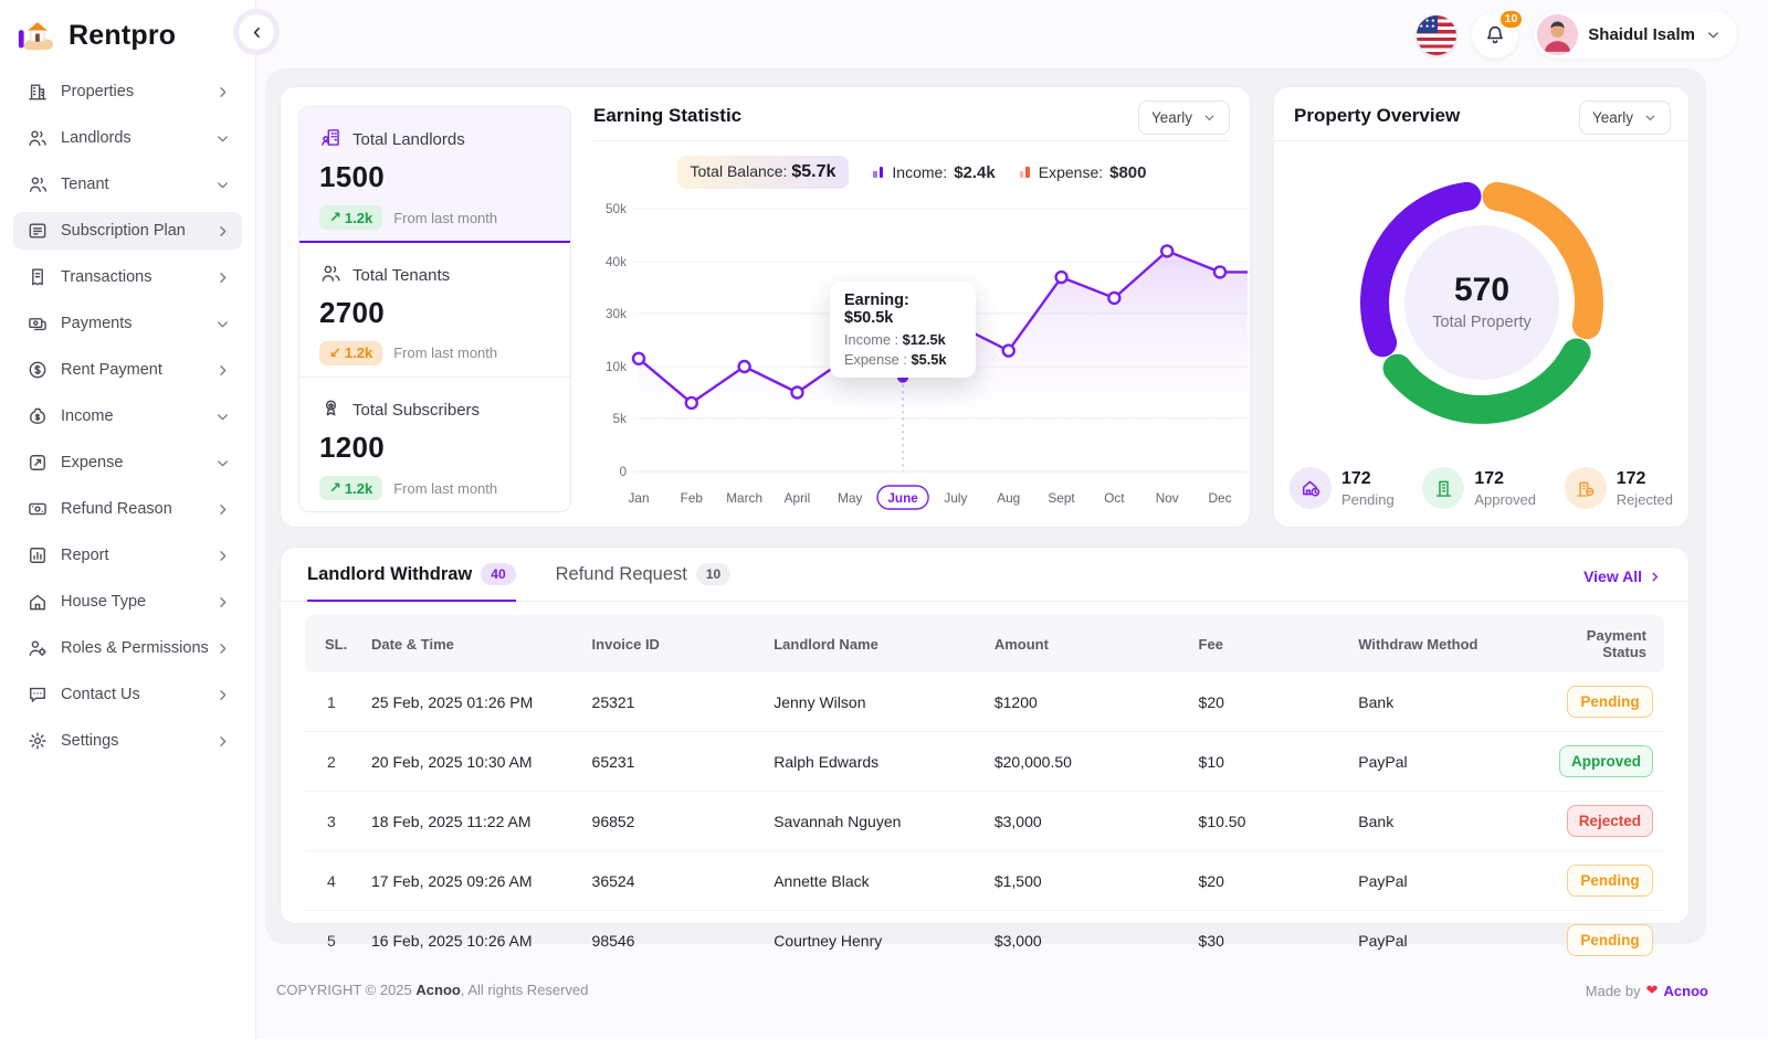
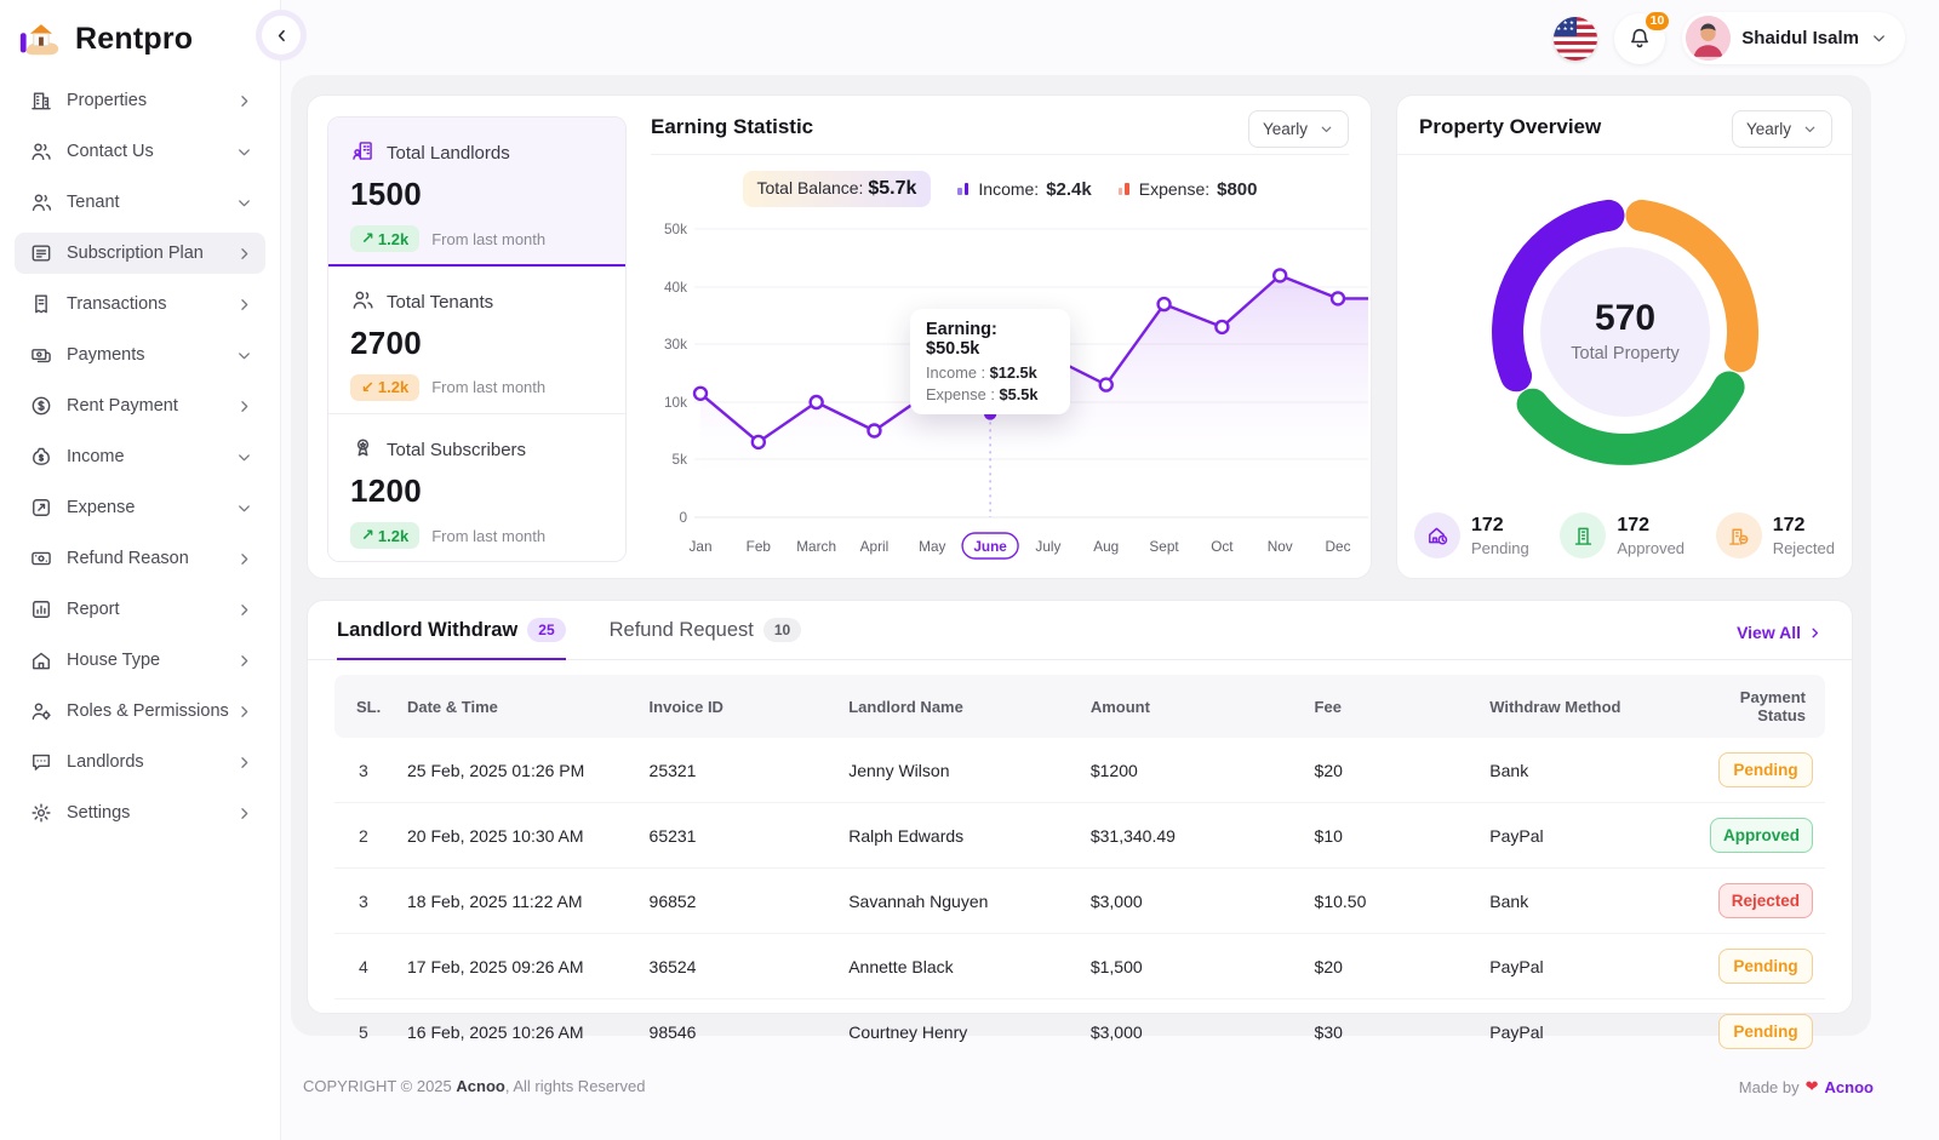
  Rentpro
  Properties
- Landlords
+ Contact Us
  Tenant
  Subscription Plan
  Transactions
  Payments
  Rent Payment
  Income
  Expense
  Refund Reason
  Report
  House Type
  Roles & Permissions
- Contact Us
+ Landlords
  Settings
  10
  Shaidul Isalm
  Total Landlords
  1500
  ↗
  1.2k
  From last month
  Total Tenants
  2700
  ↙
  1.2k
  From last month
  Total Subscribers
  1200
  ↗
  1.2k
  From last month
  Earning Statistic
  Yearly
  Total Balance: $5.7k
  Income:
  $2.4k
  Expense:
  $800
  50k
  40k
  30k
  10k
  5k
  0
  Jan
  Feb
  March
  April
  May
  June
  July
  Aug
  Sept
  Oct
  Nov
  Dec
  Earning: $50.5k
  Income : $12.5k
  Expense : $5.5k
  Property Overview
  Yearly
  570
  Total Property
  172
  Pending
  172
  Approved
  172
  Rejected
  Landlord Withdraw
- 40
+ 25
  Refund Request
  10
  View All
  SL.	Date & Time	Invoice ID	Landlord Name	Amount	Fee	Withdraw Method	Payment Status
- 1	25 Feb, 2025 01:26 PM	25321	Jenny Wilson	$1200	$20	Bank	Pending
+ 3	25 Feb, 2025 01:26 PM	25321	Jenny Wilson	$1200	$20	Bank	Pending
- 2	20 Feb, 2025 10:30 AM	65231	Ralph Edwards	$20,000.50	$10	PayPal	Approved
+ 2	20 Feb, 2025 10:30 AM	65231	Ralph Edwards	$31,340.49	$10	PayPal	Approved
  3	18 Feb, 2025 11:22 AM	96852	Savannah Nguyen	$3,000	$10.50	Bank	Rejected
  4	17 Feb, 2025 09:26 AM	36524	Annette Black	$1,500	$20	PayPal	Pending
  5	16 Feb, 2025 10:26 AM	98546	Courtney Henry	$3,000	$30	PayPal	Pending
  COPYRIGHT © 2025 Acnoo, All rights Reserved
  Made by
  ❤
  Acnoo
